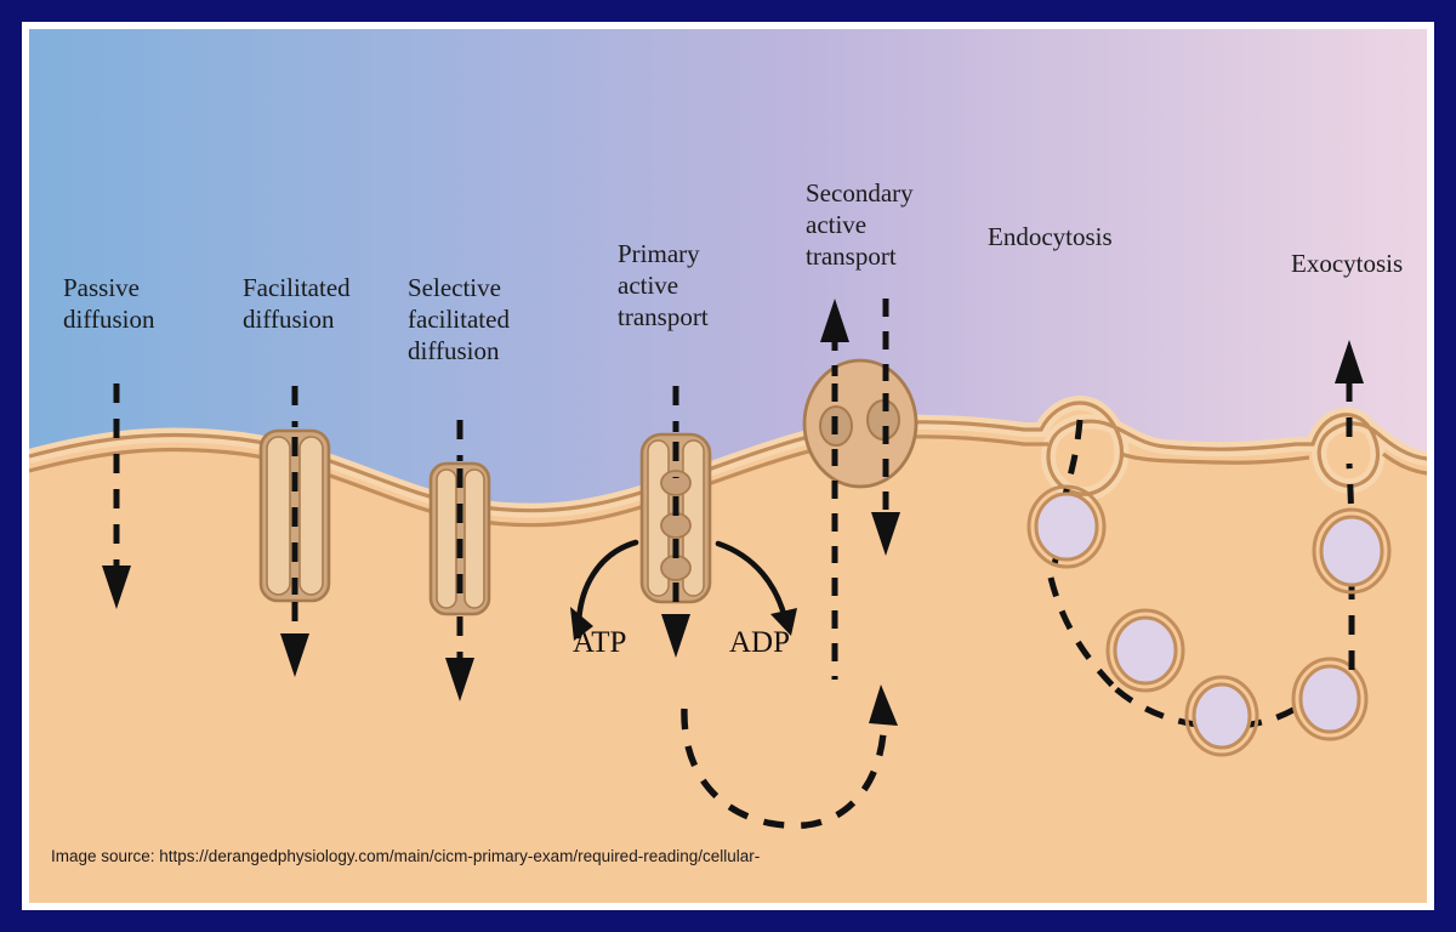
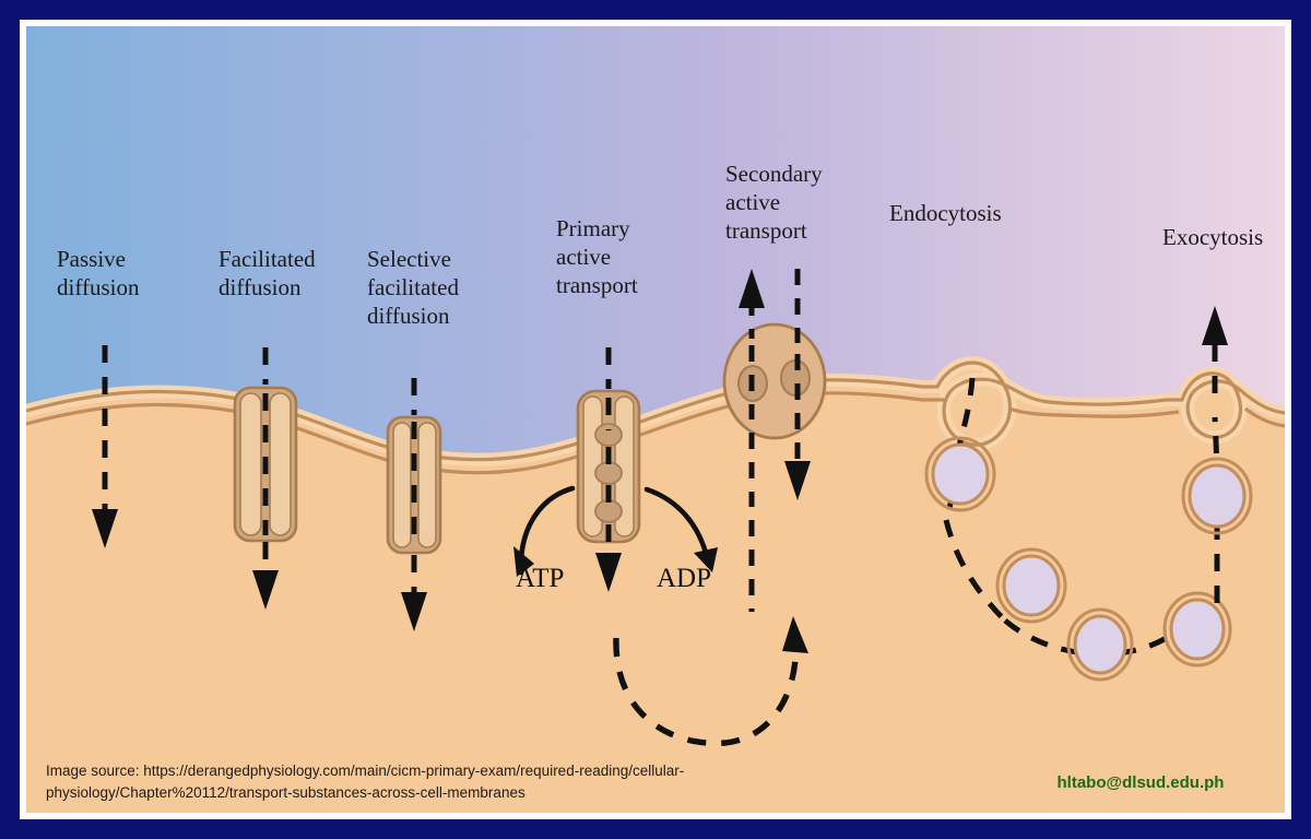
  Passive
  diffusion
  Facilitated
  diffusion
  Selective
  facilitated
  diffusion
  Primary
  active
  transport
  Secondary
  active
  transport
  Endocytosis
  Exocytosis
  ATP
  ADP
  Image source: https://derangedphysiology.com/main/cicm-primary-exam/required-reading/cellular-
+ physiology/Chapter%20112/transport-substances-across-cell-membranes
+ hltabo@dlsud.edu.ph
